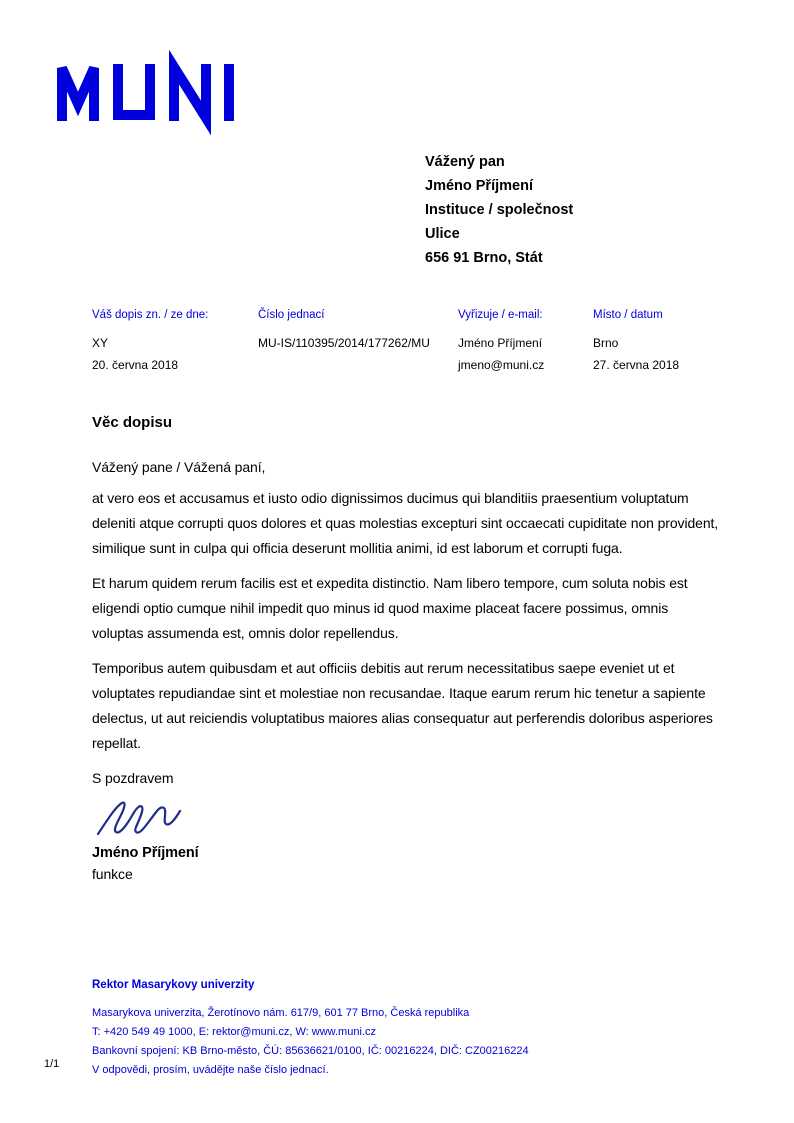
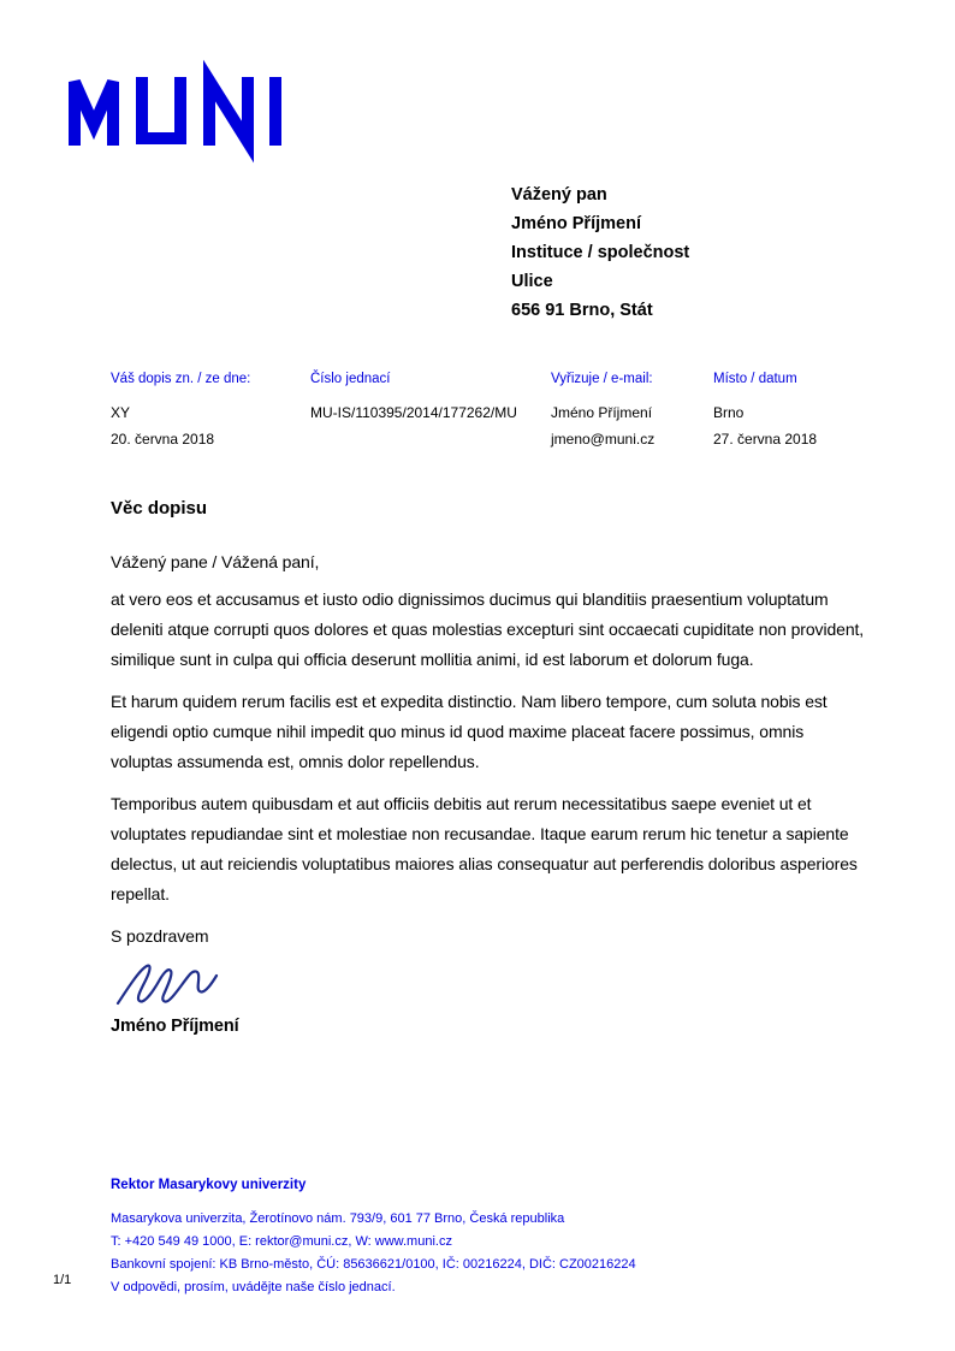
  Vážený pan
  Jméno Příjmení
  Instituce / společnost
  Ulice
  656 91 Brno, Stát
  Váš dopis zn. / ze dne:
  XY
  20. června 2018
  Číslo jednací
  MU-IS/110395/2014/177262/MU
  Vyřizuje / e-mail:
  Jméno Příjmení
  jmeno@muni.cz
  Místo / datum
  Brno
  27. června 2018
  Věc dopisu
  Vážený pane / Vážená paní,
- at vero eos et accusamus et iusto odio dignissimos ducimus qui blanditiis praesentium voluptatum deleniti atque corrupti quos dolores et quas molestias excepturi sint occaecati cupiditate non provident, similique sunt in culpa qui officia deserunt mollitia animi, id est laborum et corrupti fuga.
+ at vero eos et accusamus et iusto odio dignissimos ducimus qui blanditiis praesentium voluptatum deleniti atque corrupti quos dolores et quas molestias excepturi sint occaecati cupiditate non provident, similique sunt in culpa qui officia deserunt mollitia animi, id est laborum et dolorum fuga.
  Et harum quidem rerum facilis est et expedita distinctio. Nam libero tempore, cum soluta nobis est eligendi optio cumque nihil impedit quo minus id quod maxime placeat facere possimus, omnis voluptas assumenda est, omnis dolor repellendus.
  Temporibus autem quibusdam et aut officiis debitis aut rerum necessitatibus saepe eveniet ut et voluptates repudiandae sint et molestiae non recusandae. Itaque earum rerum hic tenetur a sapiente delectus, ut aut reiciendis voluptatibus maiores alias consequatur aut perferendis doloribus asperiores repellat.
  S pozdravem
  Jméno Příjmení
- funkce
  Rektor Masarykovy univerzity
- Masarykova univerzita, Žerotínovo nám. 617/9, 601 77 Brno, Česká republika
+ Masarykova univerzita, Žerotínovo nám. 793/9, 601 77 Brno, Česká republika
  T: +420 549 49 1000, E: rektor@muni.cz, W: www.muni.cz
  Bankovní spojení: KB Brno-město, ČÚ: 85636621/0100, IČ: 00216224, DIČ: CZ00216224
  V odpovědi, prosím, uvádějte naše číslo jednací.
  1/1
